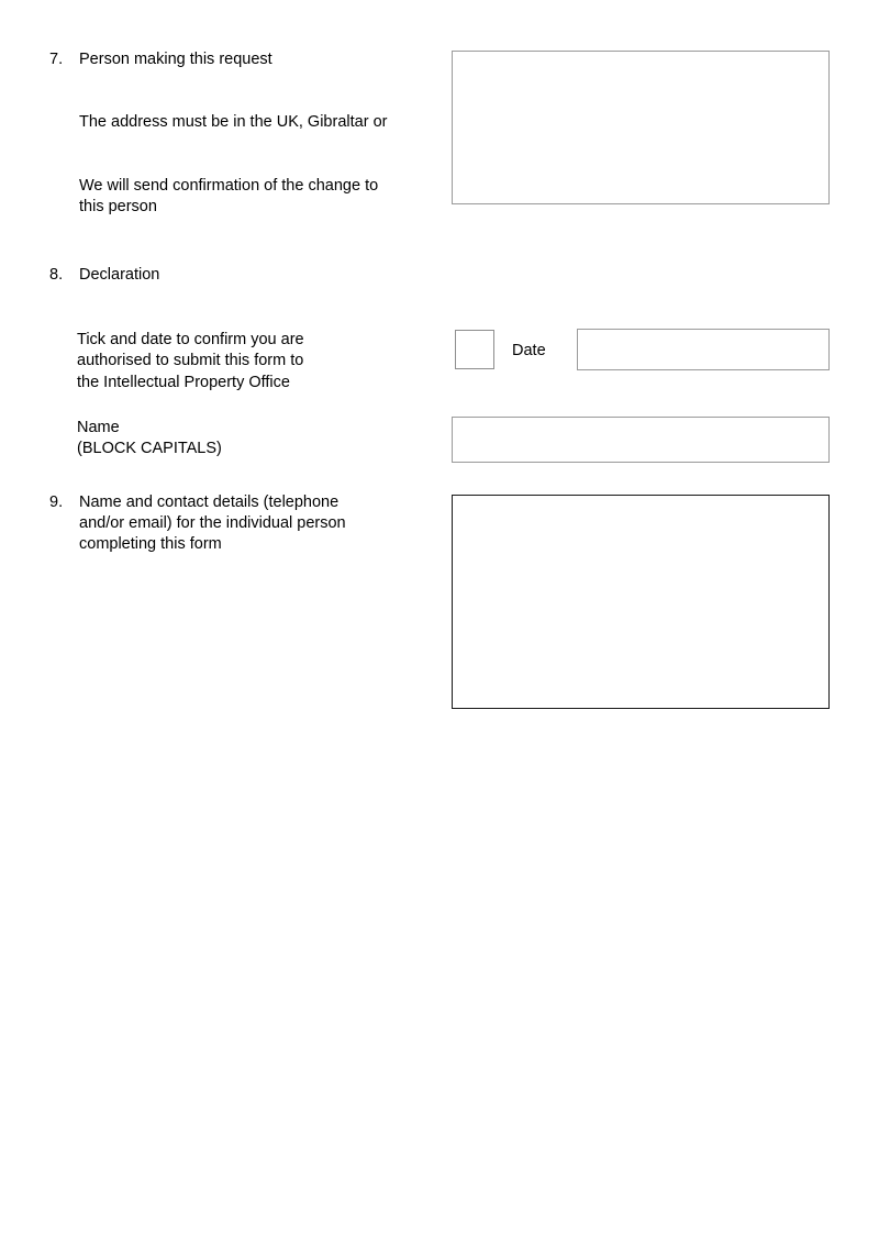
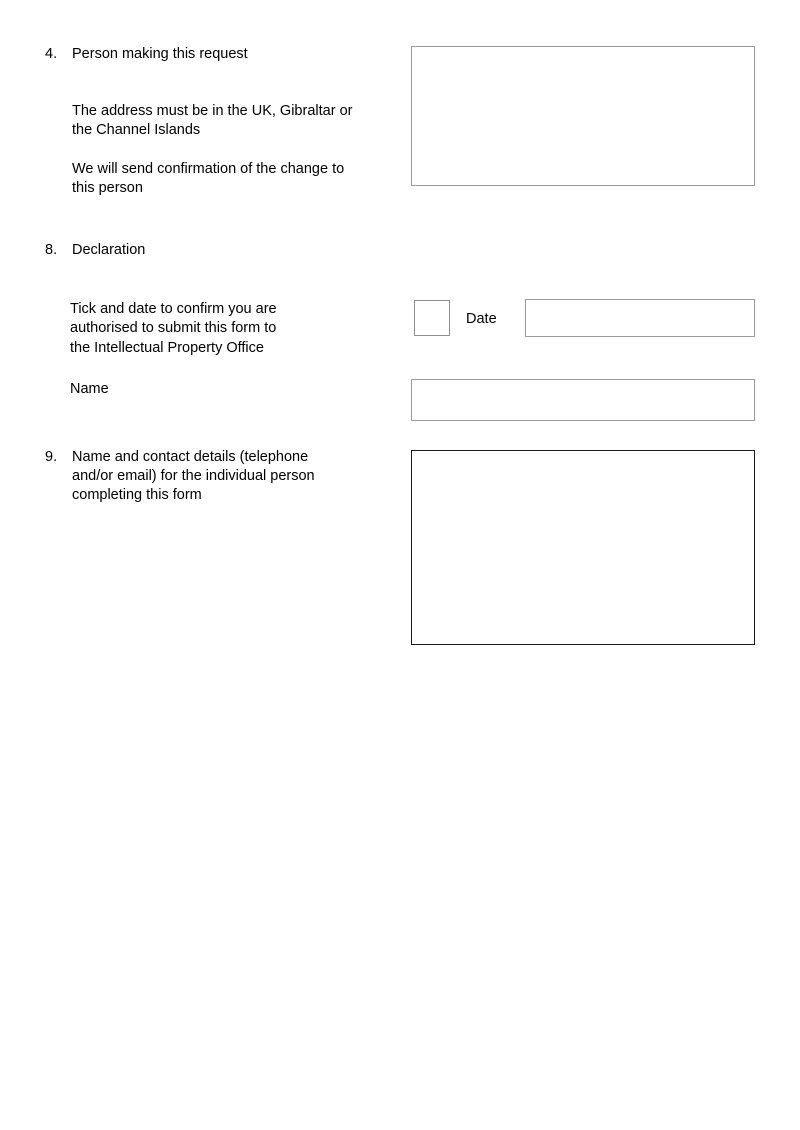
- 7.
+ 4.
  Person making this request
  The address must be in the UK, Gibraltar or
+ the Channel Islands
  We will send confirmation of the change to
  this person
  8.
  Declaration
  Tick and date to confirm you are
  authorised to submit this form to
  the Intellectual Property Office
  Date
  Name
- (BLOCK CAPITALS)
  9.
  Name and contact details (telephone
  and/or email) for the individual person
  completing this form
